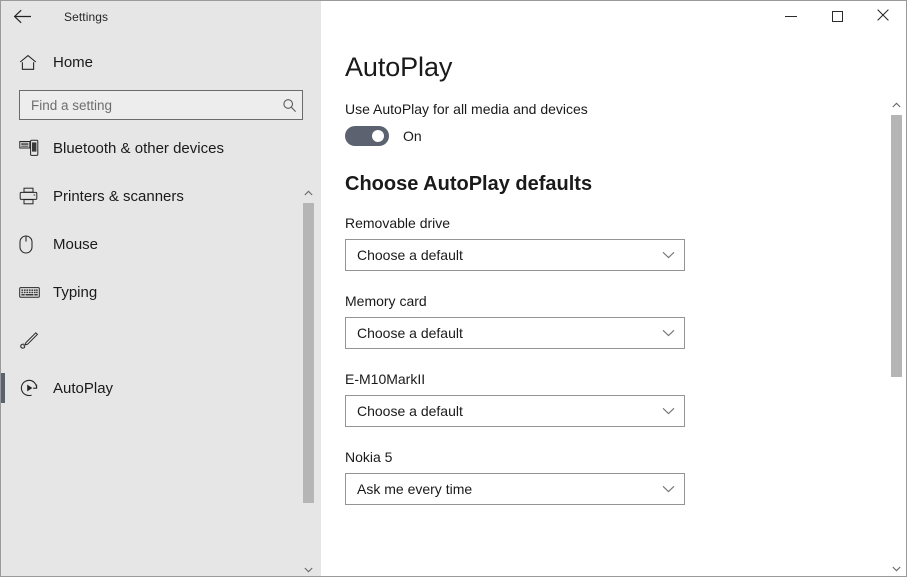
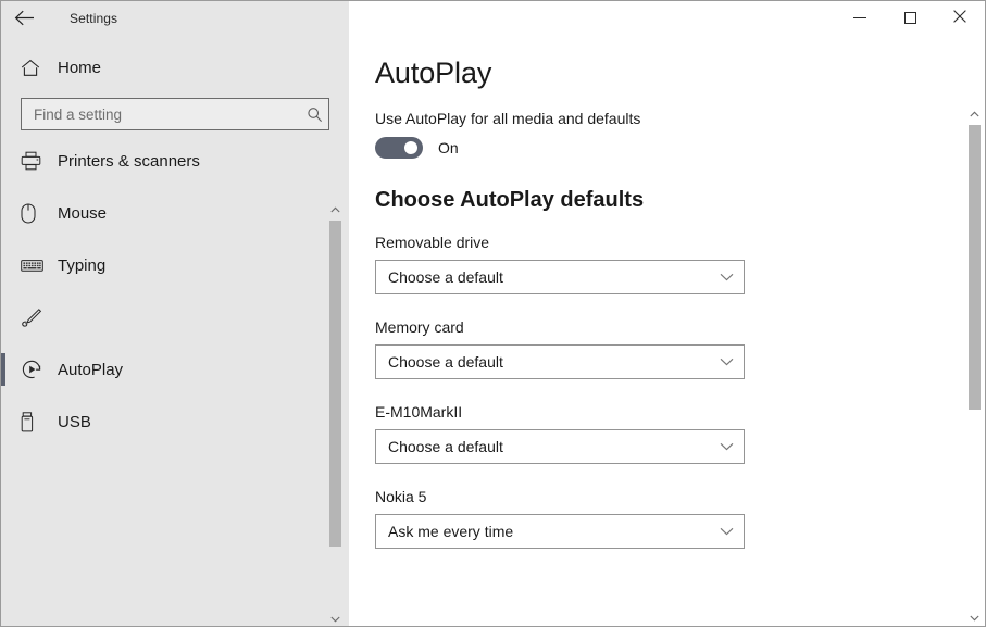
  Settings
  Home
  Find a setting
- Bluetooth & other devices
  Printers & scanners
  Mouse
  Typing
  AutoPlay
+ USB
  AutoPlay
- Use AutoPlay for all media and devices
+ Use AutoPlay for all media and defaults
  On
  Choose AutoPlay defaults
  Removable drive
  Choose a default
  Memory card
  Choose a default
  E-M10MarkII
  Choose a default
  Nokia 5
  Ask me every time
